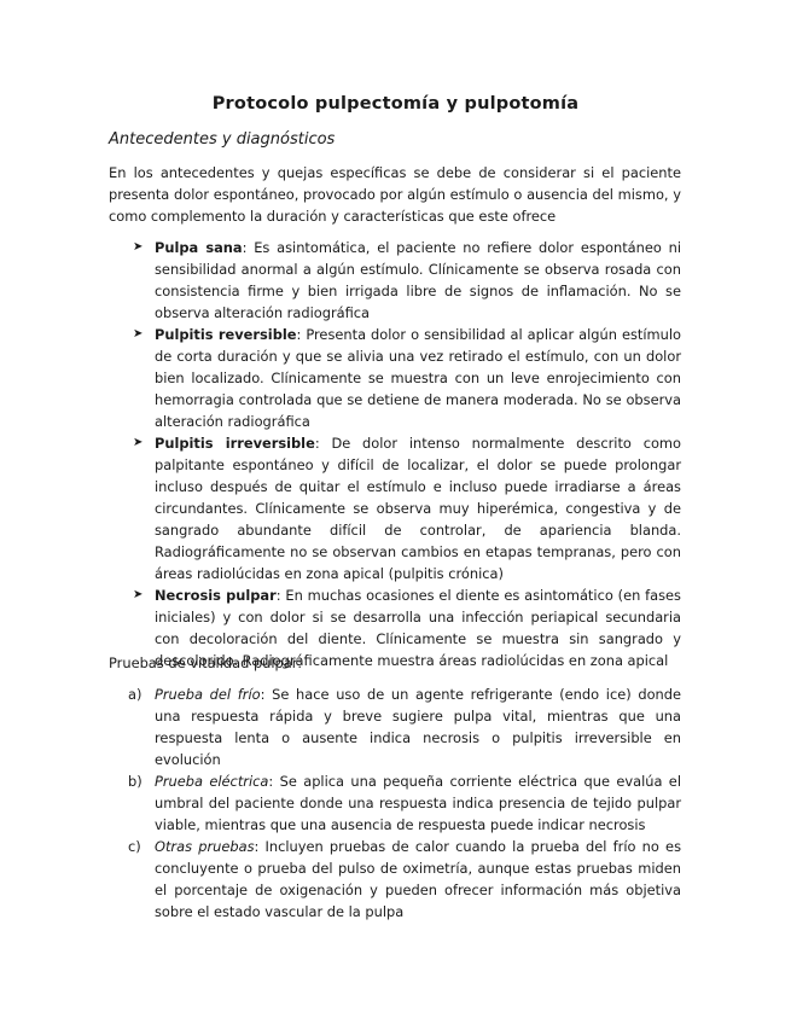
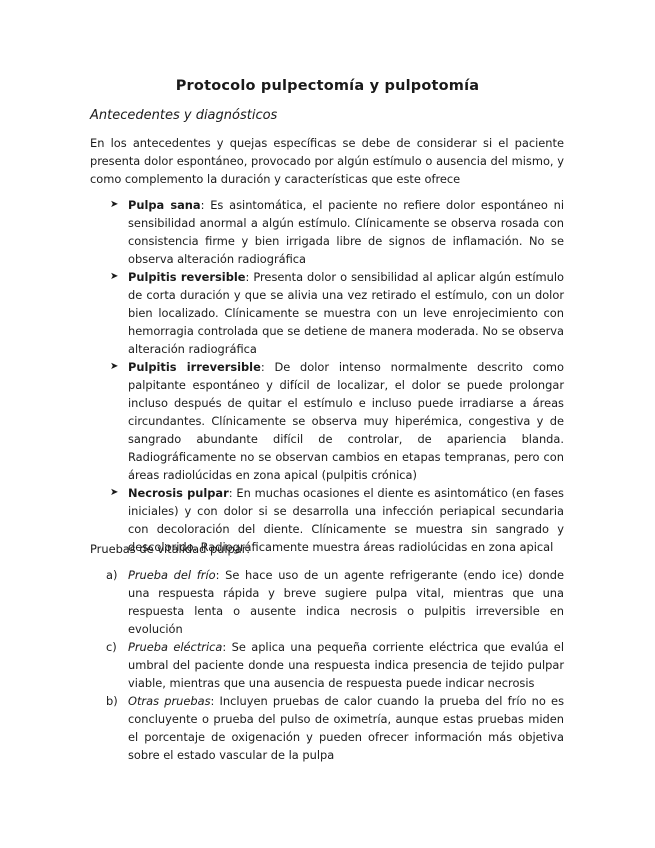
  Protocolo pulpectomía y pulpotomía
  Antecedentes y diagnósticos
  En los antecedentes y quejas específicas se debe de considerar si el paciente presenta dolor espontáneo, provocado por algún estímulo o ausencia del mismo, y como complemento la duración y características que este ofrece
  ➤
  Pulpa sana: Es asintomática, el paciente no refiere dolor espontáneo ni sensibilidad anormal a algún estímulo. Clínicamente se observa rosada con consistencia firme y bien irrigada libre de signos de inflamación. No se observa alteración radiográfica
  ➤
  Pulpitis reversible: Presenta dolor o sensibilidad al aplicar algún estímulo de corta duración y que se alivia una vez retirado el estímulo, con un dolor bien localizado. Clínicamente se muestra con un leve enrojecimiento con hemorragia controlada que se detiene de manera moderada. No se observa alteración radiográfica
  ➤
  Pulpitis irreversible: De dolor intenso normalmente descrito como palpitante espontáneo y difícil de localizar, el dolor se puede prolongar incluso después de quitar el estímulo e incluso puede irradiarse a áreas circundantes. Clínicamente se observa muy hiperémica, congestiva y de sangrado abundante difícil de controlar, de apariencia blanda. Radiográficamente no se observan cambios en etapas tempranas, pero con áreas radiolúcidas en zona apical (pulpitis crónica)
  ➤
  Necrosis pulpar: En muchas ocasiones el diente es asintomático (en fases iniciales) y con dolor si se desarrolla una infección periapical secundaria con decoloración del diente. Clínicamente se muestra sin sangrado y descolorido. Radiográficamente muestra áreas radiolúcidas en zona apical
  Pruebas de vitalidad pulpar:
  a)
  Prueba del frío: Se hace uso de un agente refrigerante (endo ice) donde una respuesta rápida y breve sugiere pulpa vital, mientras que una respuesta lenta o ausente indica necrosis o pulpitis irreversible en evolución
- b)
+ c)
  Prueba eléctrica: Se aplica una pequeña corriente eléctrica que evalúa el umbral del paciente donde una respuesta indica presencia de tejido pulpar viable, mientras que una ausencia de respuesta puede indicar necrosis
- c)
+ b)
  Otras pruebas: Incluyen pruebas de calor cuando la prueba del frío no es concluyente o prueba del pulso de oximetría, aunque estas pruebas miden el porcentaje de oxigenación y pueden ofrecer información más objetiva sobre el estado vascular de la pulpa
